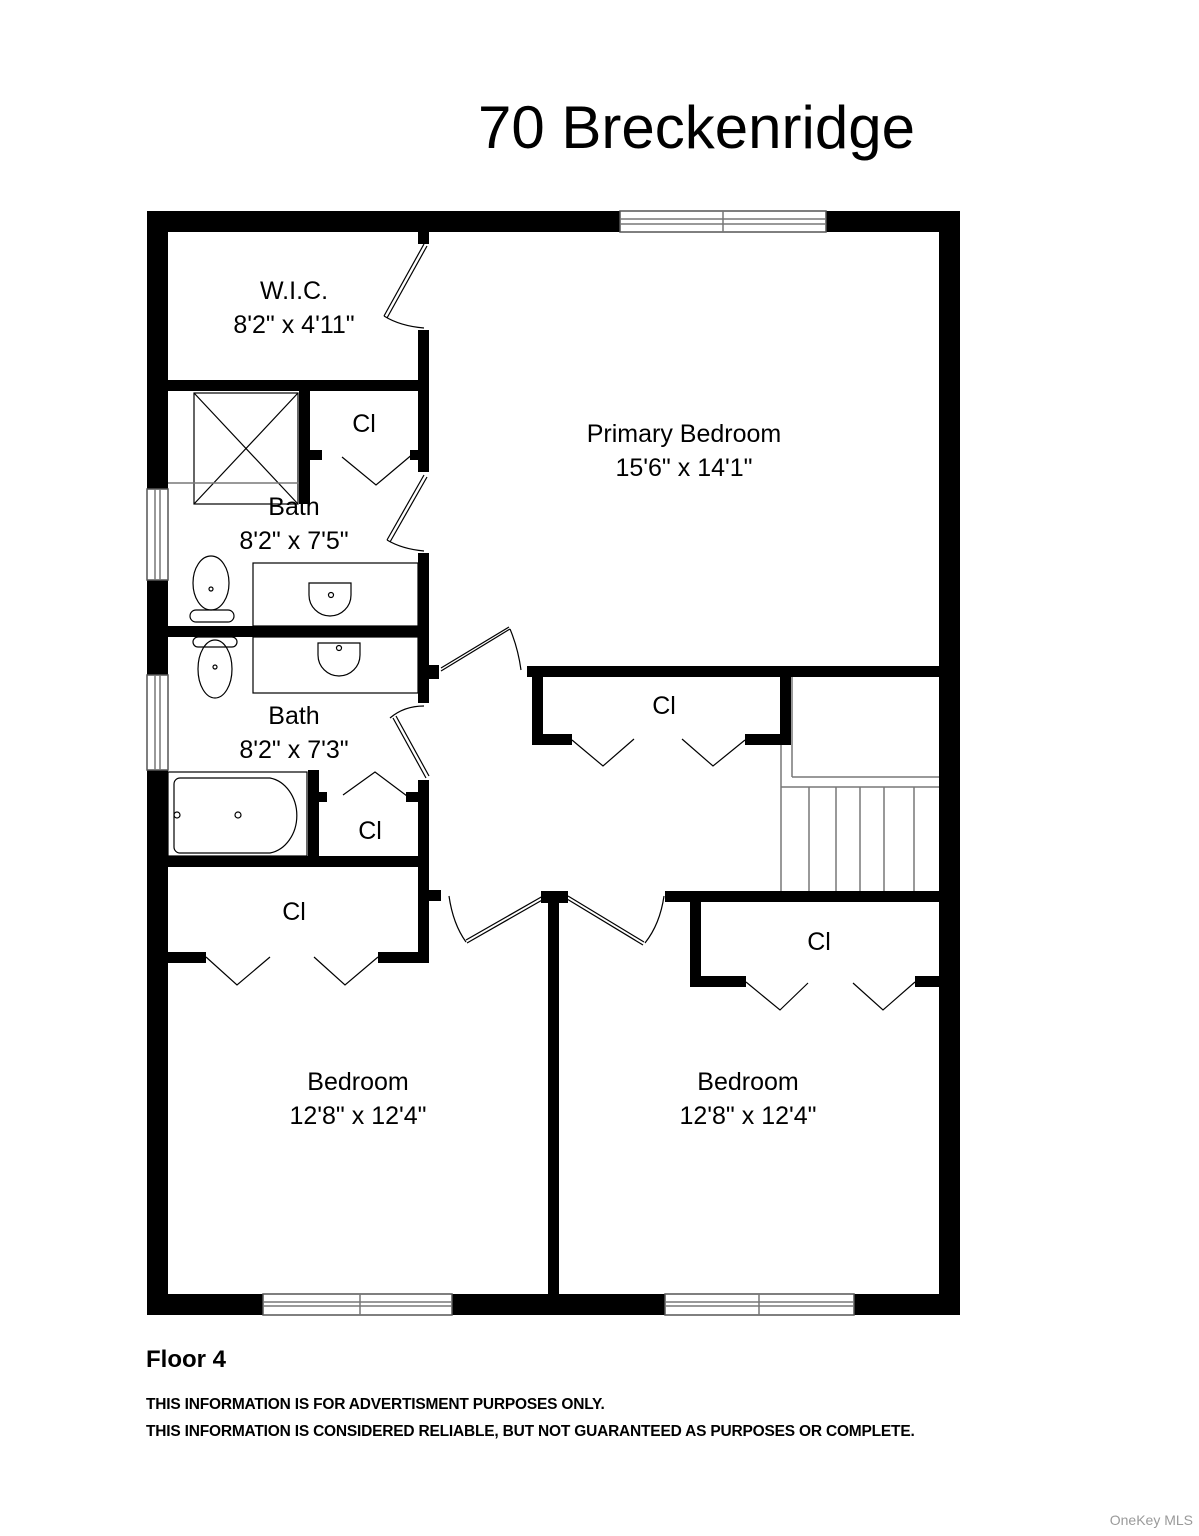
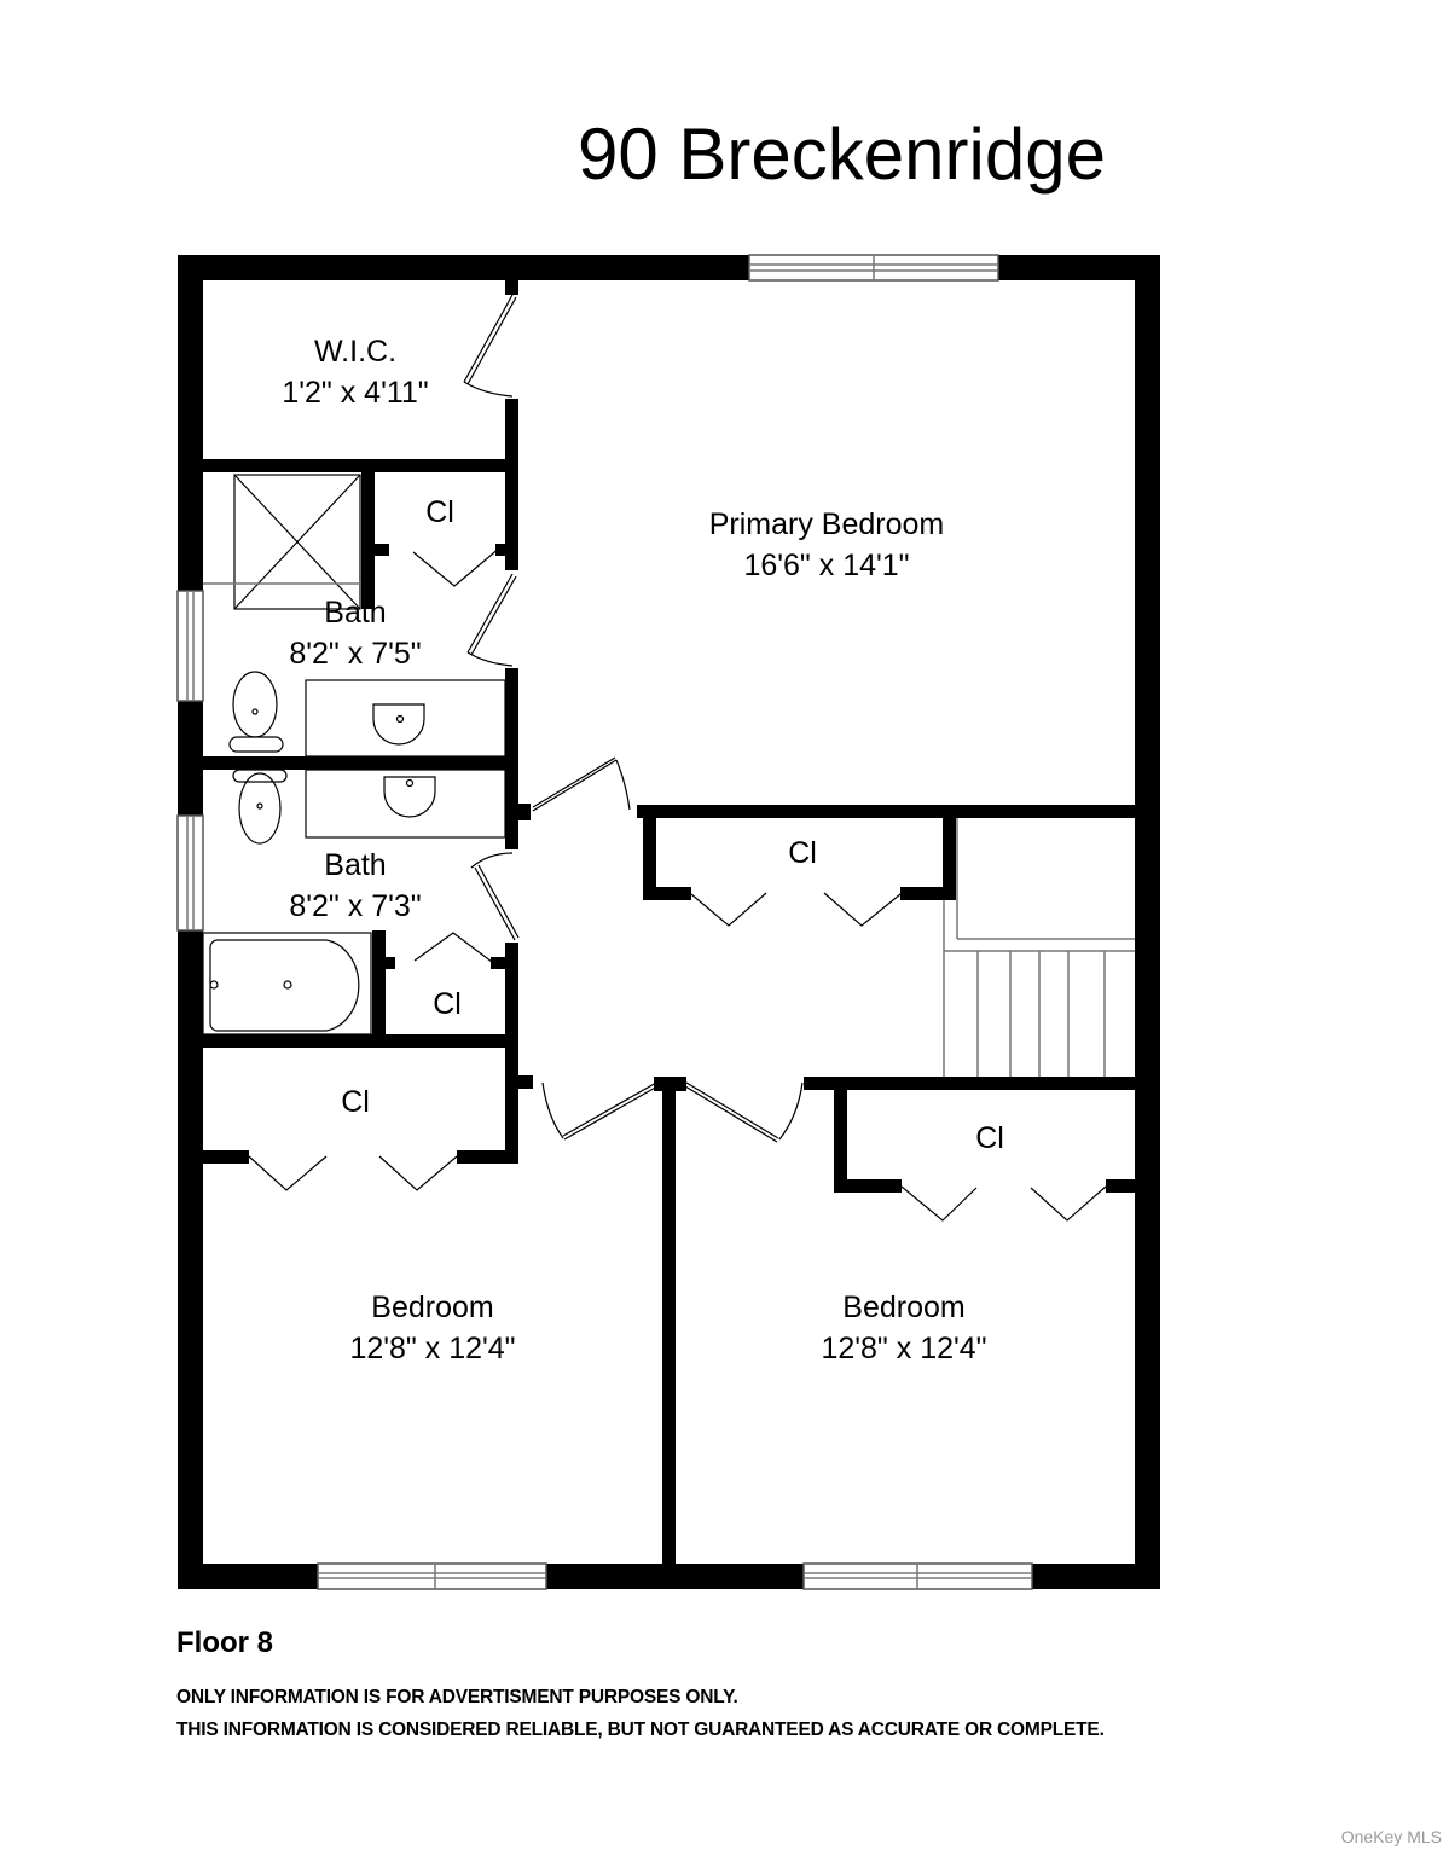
- 70 Breckenridge
+ 90 Breckenridge
  W.I.C.
- 8'2" x 4'11"
+ 1'2" x 4'11"
  Primary Bedroom
- 15'6" x 14'1"
+ 16'6" x 14'1"
  Cl
  Bath
  8'2" x 7'5"
  Bath
  8'2" x 7'3"
  Cl
  Cl
  Cl
  Cl
  Bedroom
  12'8" x 12'4"
  Bedroom
  12'8" x 12'4"
- Floor 4
+ Floor 8
- THIS INFORMATION IS FOR ADVERTISMENT PURPOSES ONLY.
+ ONLY INFORMATION IS FOR ADVERTISMENT PURPOSES ONLY.
- THIS INFORMATION IS CONSIDERED RELIABLE, BUT NOT GUARANTEED AS PURPOSES OR COMPLETE.
+ THIS INFORMATION IS CONSIDERED RELIABLE, BUT NOT GUARANTEED AS ACCURATE OR COMPLETE.
  OneKey MLS
